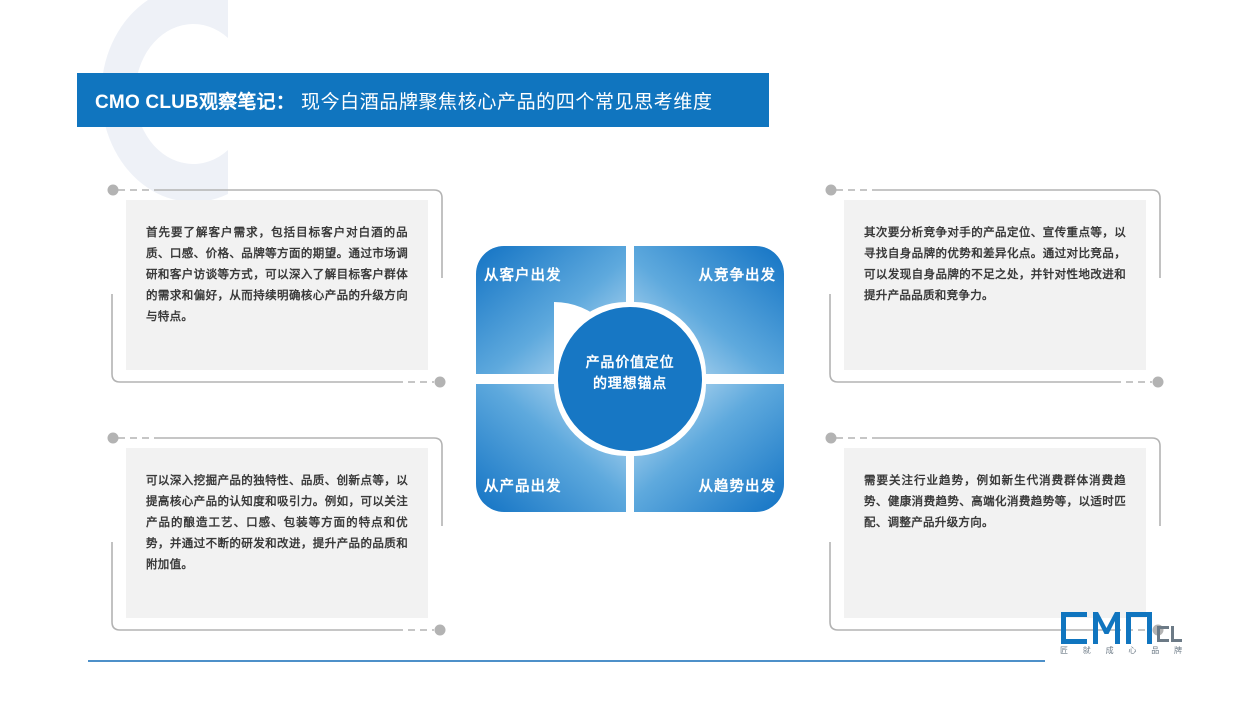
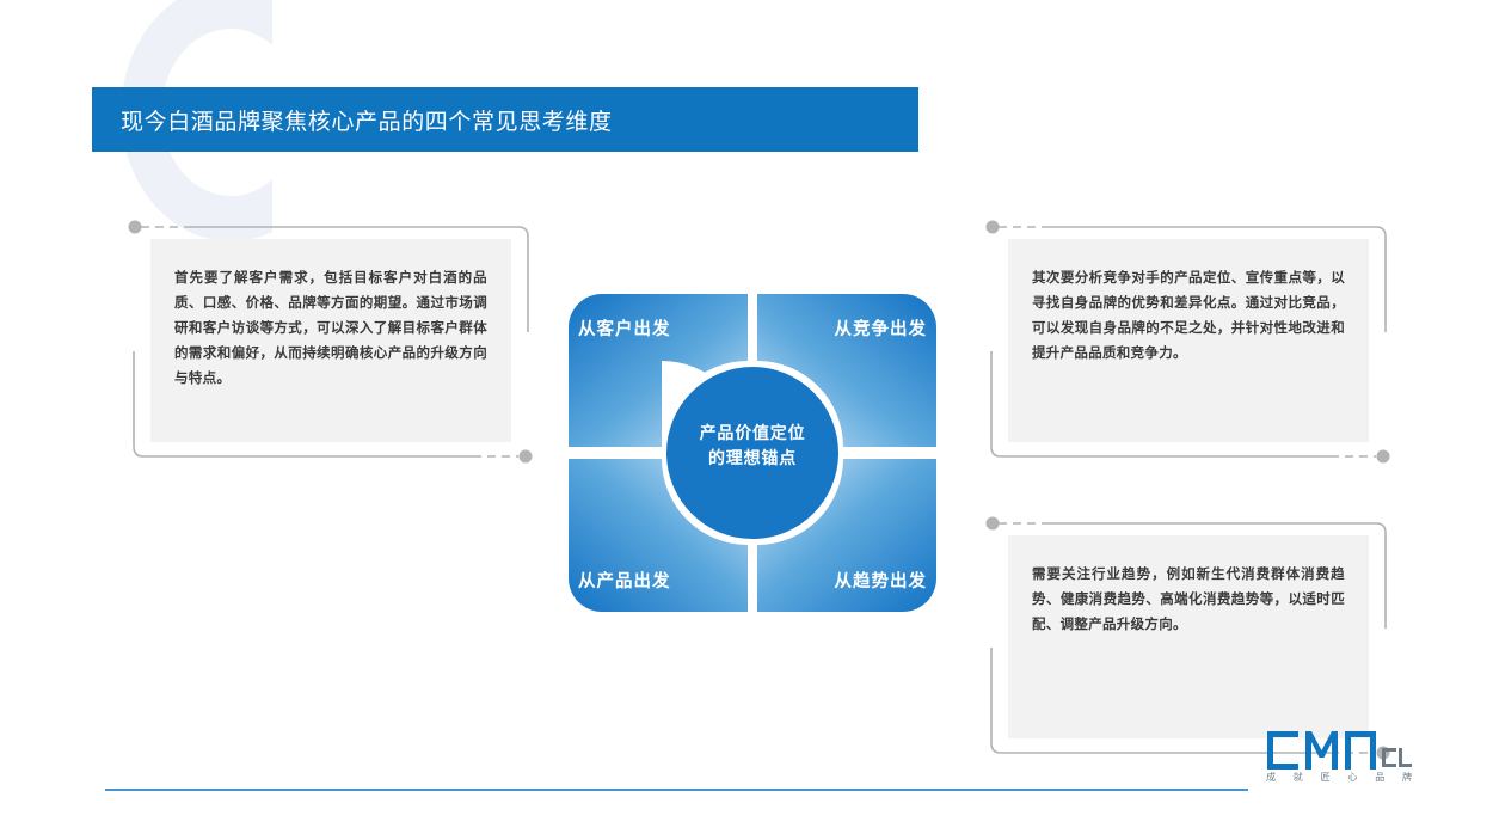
- CMO CLUB观察笔记：
  现今白酒品牌聚焦核心产品的四个常见思考维度
  首先要了解客户需求，包括目标客户对白酒的品质、口感、价格、品牌等方面的期望。通过市场调研和客户访谈等方式，可以深入了解目标客户群体的需求和偏好，从而持续明确核心产品的升级方向与特点。
  其次要分析竞争对手的产品定位、宣传重点等，以寻找自身品牌的优势和差异化点。通过对比竞品，可以发现自身品牌的不足之处，并针对性地改进和提升产品品质和竞争力。
- 可以深入挖掘产品的独特性、品质、创新点等，以提高核心产品的认知度和吸引力。例如，可以关注产品的酿造工艺、口感、包装等方面的特点和优势，并通过不断的研发和改进，提升产品的品质和附加值。
  需要关注行业趋势，例如新生代消费群体消费趋势、健康消费趋势、高端化消费趋势等，以适时匹配、调整产品升级方向。
  从客户出发
  从竞争出发
  从产品出发
  从趋势出发
  产品价值定位
  的理想锚点
- 匠
+ 成
  就
- 成
+ 匠
  心
  品
  牌
